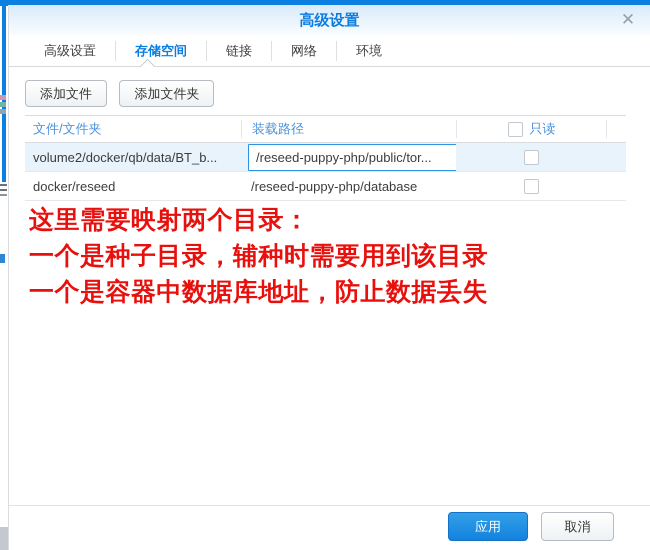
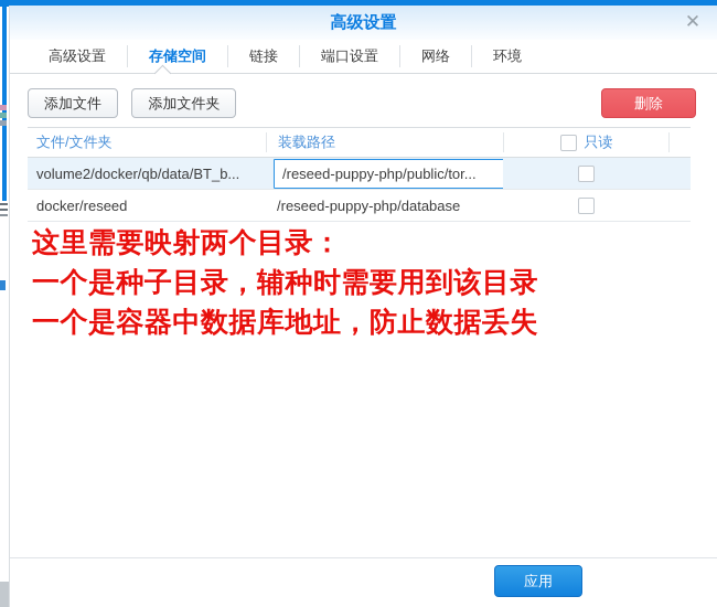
  高级设置
  ✕
  高级设置
  存储空间
  链接
+ 端口设置
  网络
  环境
  添加文件 添加文件夹
+ 删除
  文件/文件夹
  装载路径
  只读
  volume2/docker/qb/data/BT_b...
  /reseed-puppy-php/public/tor...
  docker/reseed
  /reseed-puppy-php/database
  这里需要映射两个目录：
  一个是种子目录，辅种时需要用到该目录
  一个是容器中数据库地址，防止数据丢失
  应用
- 取消
